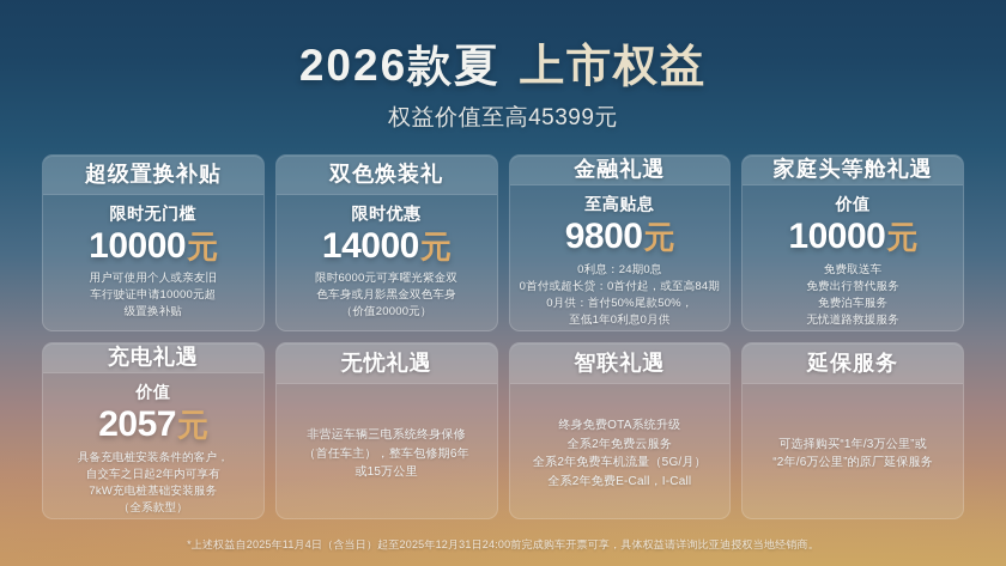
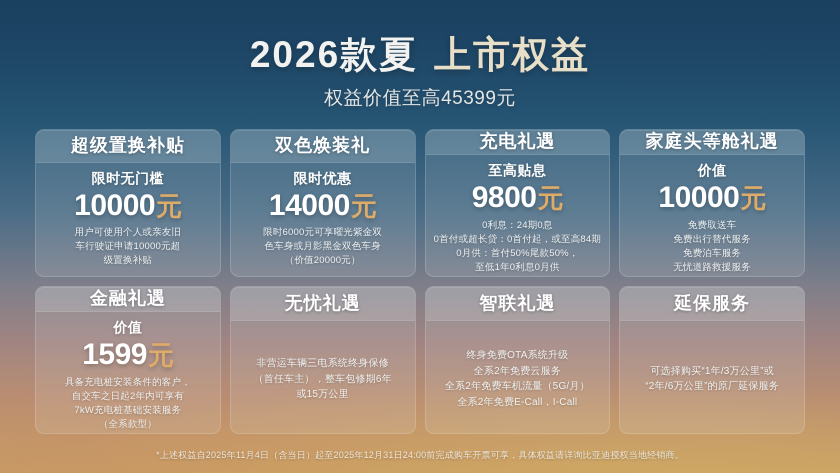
  2026款夏 上市权益
  权益价值至高45399元
  超级置换补贴
  限时无门槛
  10000元
  用户可使用个人或亲友旧
  车行驶证申请10000元超
  级置换补贴
  双色焕装礼
  限时优惠
  14000元
  限时6000元可享曜光紫金双
  色车身或月影黑金双色车身
  （价值20000元）
- 金融礼遇
+ 充电礼遇
  至高贴息
  9800元
  0利息：24期0息
  0首付或超长贷：0首付起，或至高84期
  0月供：首付50%尾款50%，
  至低1年0利息0月供
  家庭头等舱礼遇
  价值
  10000元
  免费取送车
  免费出行替代服务
  免费泊车服务
  无忧道路救援服务
- 充电礼遇
+ 金融礼遇
  价值
- 2057元
+ 1599元
  具备充电桩安装条件的客户，
  自交车之日起2年内可享有
  7kW充电桩基础安装服务
  （全系款型）
  无忧礼遇
  非营运车辆三电系统终身保修
  （首任车主），整车包修期6年
  或15万公里
  智联礼遇
  终身免费OTA系统升级
  全系2年免费云服务
  全系2年免费车机流量（5G/月）
  全系2年免费E-Call，I-Call
  延保服务
  可选择购买“1年/3万公里”或
  “2年/6万公里”的原厂延保服务
  *上述权益自2025年11月4日（含当日）起至2025年12月31日24:00前完成购车开票可享，具体权益请详询比亚迪授权当地经销商。
